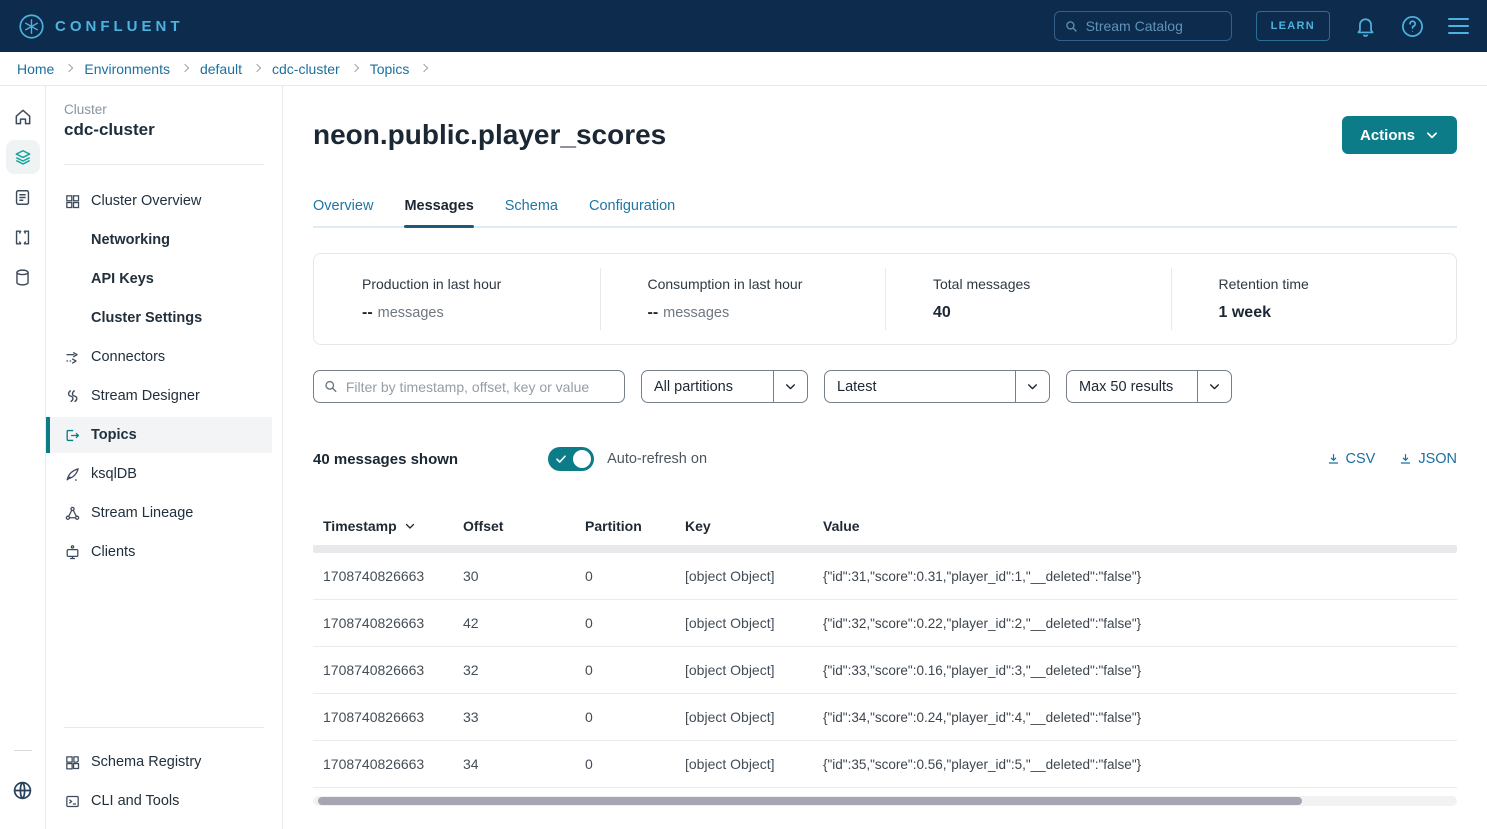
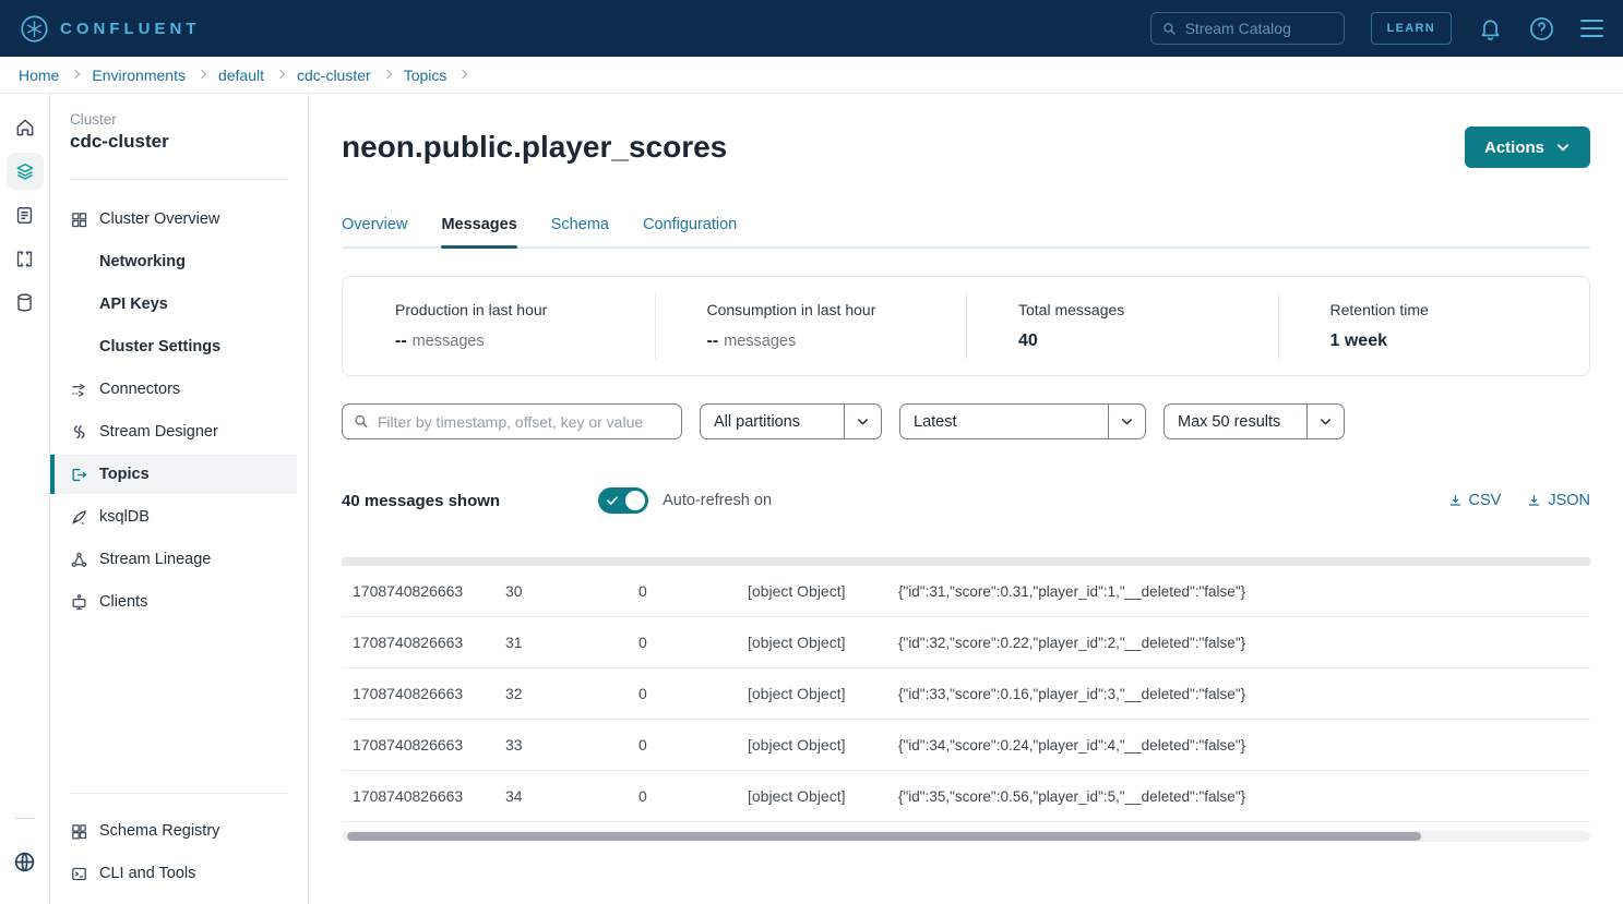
  CONFLUENT
  Stream Catalog
  LEARN
  Home
  Environments
  default
  cdc-cluster
  Topics
  Cluster
  cdc-cluster
  Cluster Overview
  Networking
  API Keys
  Cluster Settings
  Connectors
  Stream Designer
  Topics
  ksqlDB
  Stream Lineage
  Clients
  Schema Registry
  CLI and Tools
  neon.public.player_scores
  Actions
  Overview
  Messages
  Schema
  Configuration
  Production in last hour
  -- messages
  Consumption in last hour
  -- messages
  Total messages
  40
  Retention time
  1 week
  Filter by timestamp, offset, key or value
  All partitions
  Latest
  Max 50 results
  40 messages shown
  Auto-refresh on
  CSV
  JSON
- Timestamp
- Offset
- Partition
- Key
- Value
  1708740826663
  30
  0
  [object Object]
  {"id":31,"score":0.31,"player_id":1,"__deleted":"false"}
  1708740826663
- 42
+ 31
  0
  [object Object]
  {"id":32,"score":0.22,"player_id":2,"__deleted":"false"}
  1708740826663
  32
  0
  [object Object]
  {"id":33,"score":0.16,"player_id":3,"__deleted":"false"}
  1708740826663
  33
  0
  [object Object]
  {"id":34,"score":0.24,"player_id":4,"__deleted":"false"}
  1708740826663
  34
  0
  [object Object]
  {"id":35,"score":0.56,"player_id":5,"__deleted":"false"}
